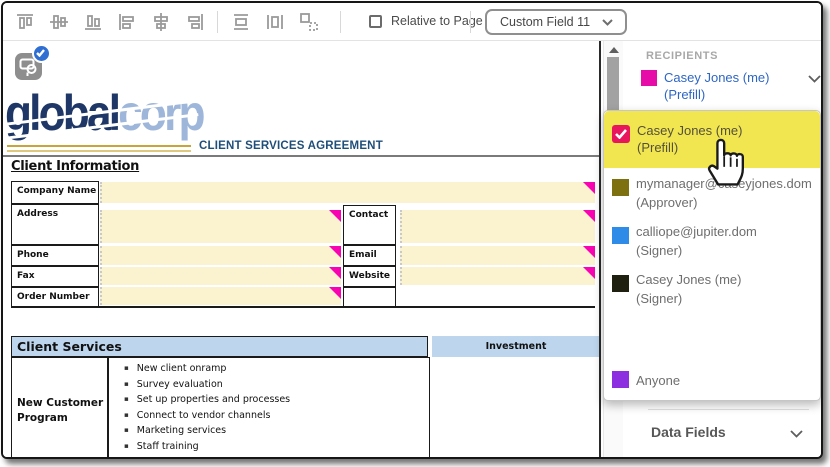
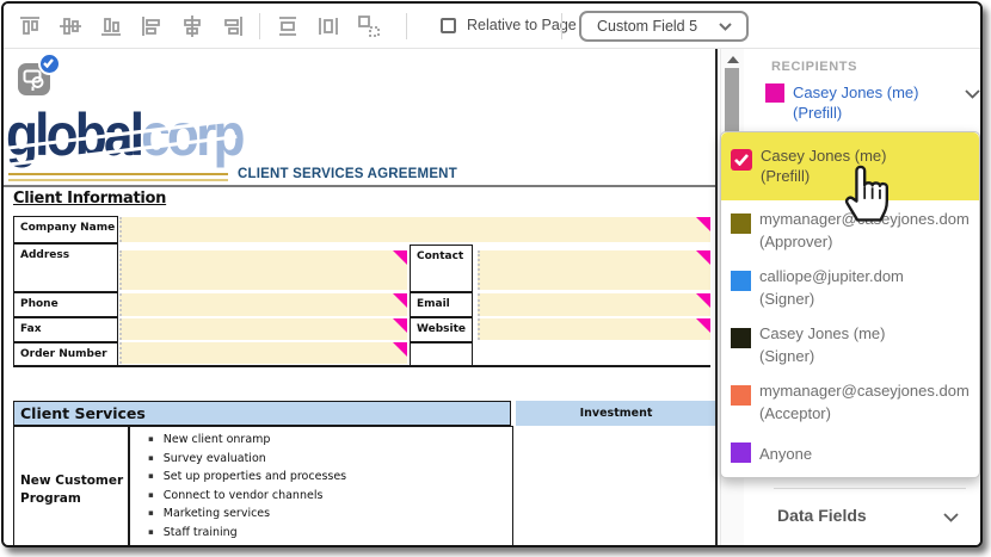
  Relative to Page
- Custom Field 11
+ Custom Field 5
  glob corp
  CLIENT SERVICES AGREEMENT
  Client Information
  Company Name
  Address
  Phone
  Fax
  Order Number
  Contact
  Email
  Website
  Client Services
  Investment
  New Customer Program
  New client onramp
  Survey evaluation
  Set up properties and processes
  Connect to vendor channels
  Marketing services
  Staff training
  RECIPIENTS
  Casey Jones (me)
  (Prefill)
  Data Fields
  Casey Jones (me)
  (Prefill)
  mymanager@eyjones.dom
  (Approver)
  calliope@jupiter.dom
  (Signer)
  Casey Jones (me)
  (Signer)
+ mymanager@caseyjones.dom
+ (Acceptor)
  Anyone
